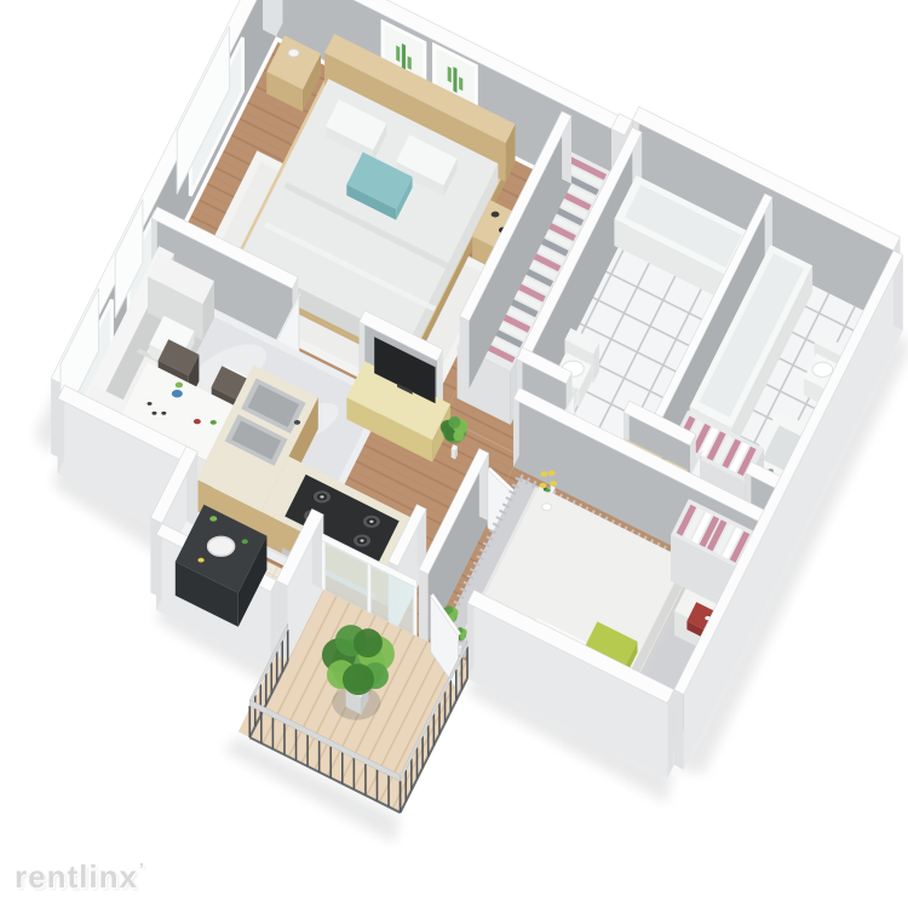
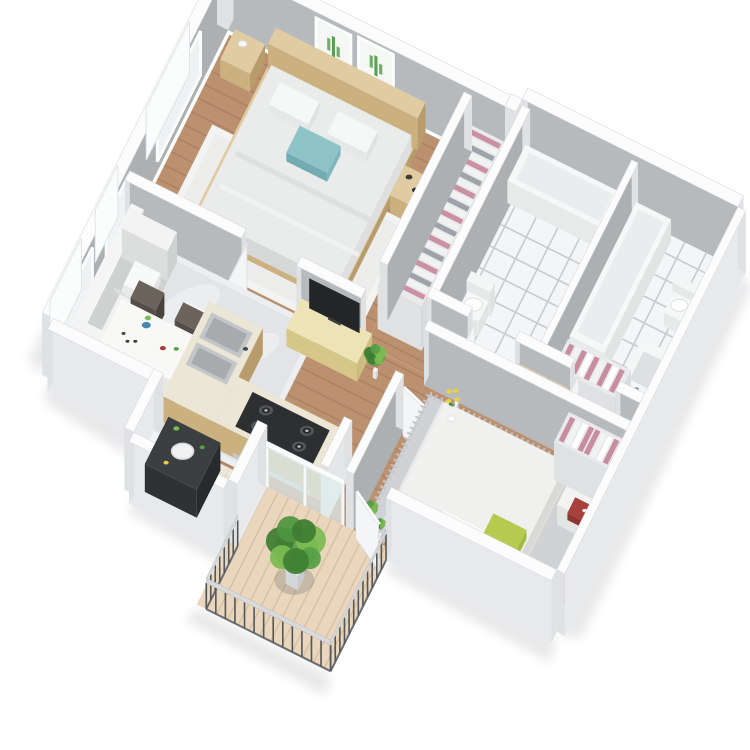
- rentlinx’
